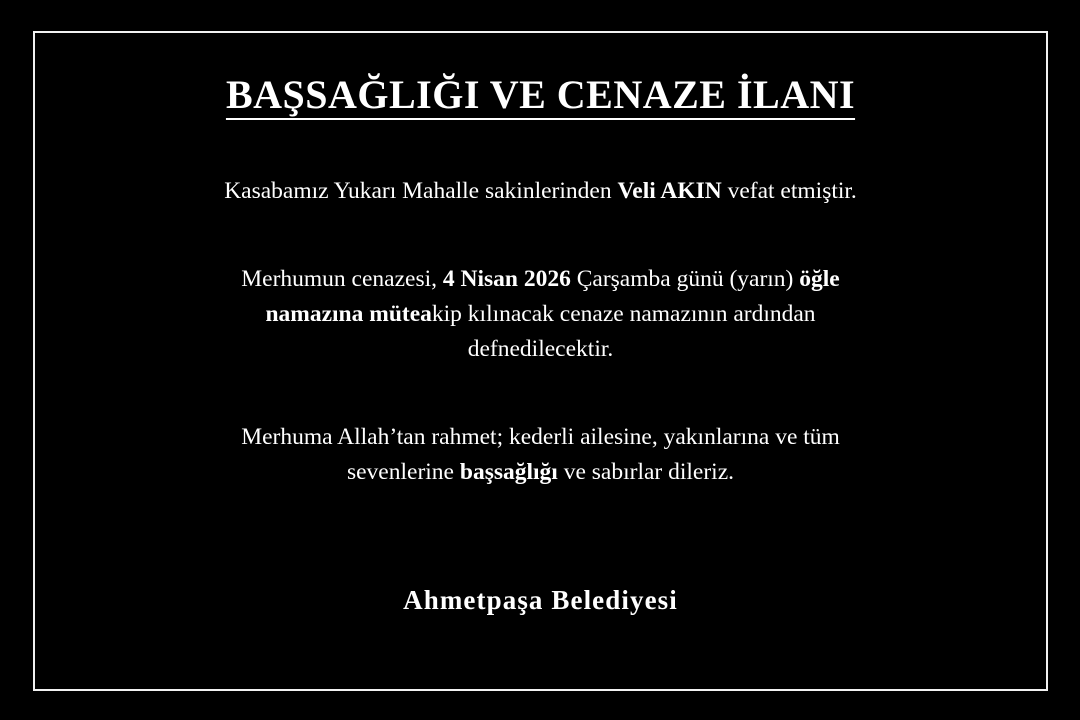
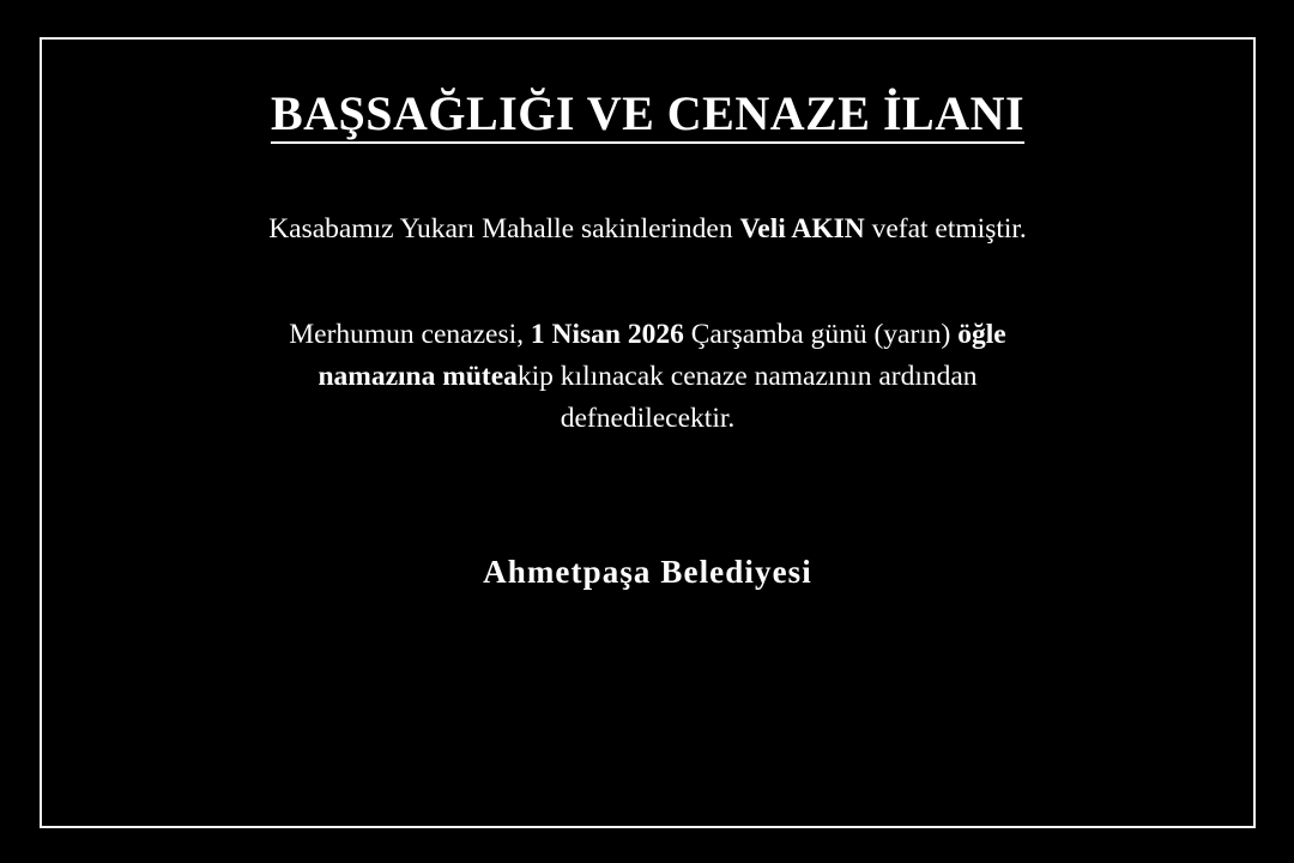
  BAŞSAĞLIĞI VE CENAZE İLANI
  Kasabamız Yukarı Mahalle sakinlerinden Veli AKIN vefat etmiştir.
- Merhumun cenazesi, 4 Nisan 2026 Çarşamba günü (yarın) öğle namazına müteakip kılınacak cenaze namazının ardından defnedilecektir.
+ Merhumun cenazesi, 1 Nisan 2026 Çarşamba günü (yarın) öğle namazına müteakip kılınacak cenaze namazının ardından defnedilecektir.
- Merhuma Allah’tan rahmet; kederli ailesine, yakınlarına ve tüm sevenlerine başsağlığı ve sabırlar dileriz.
  Ahmetpaşa Belediyesi
